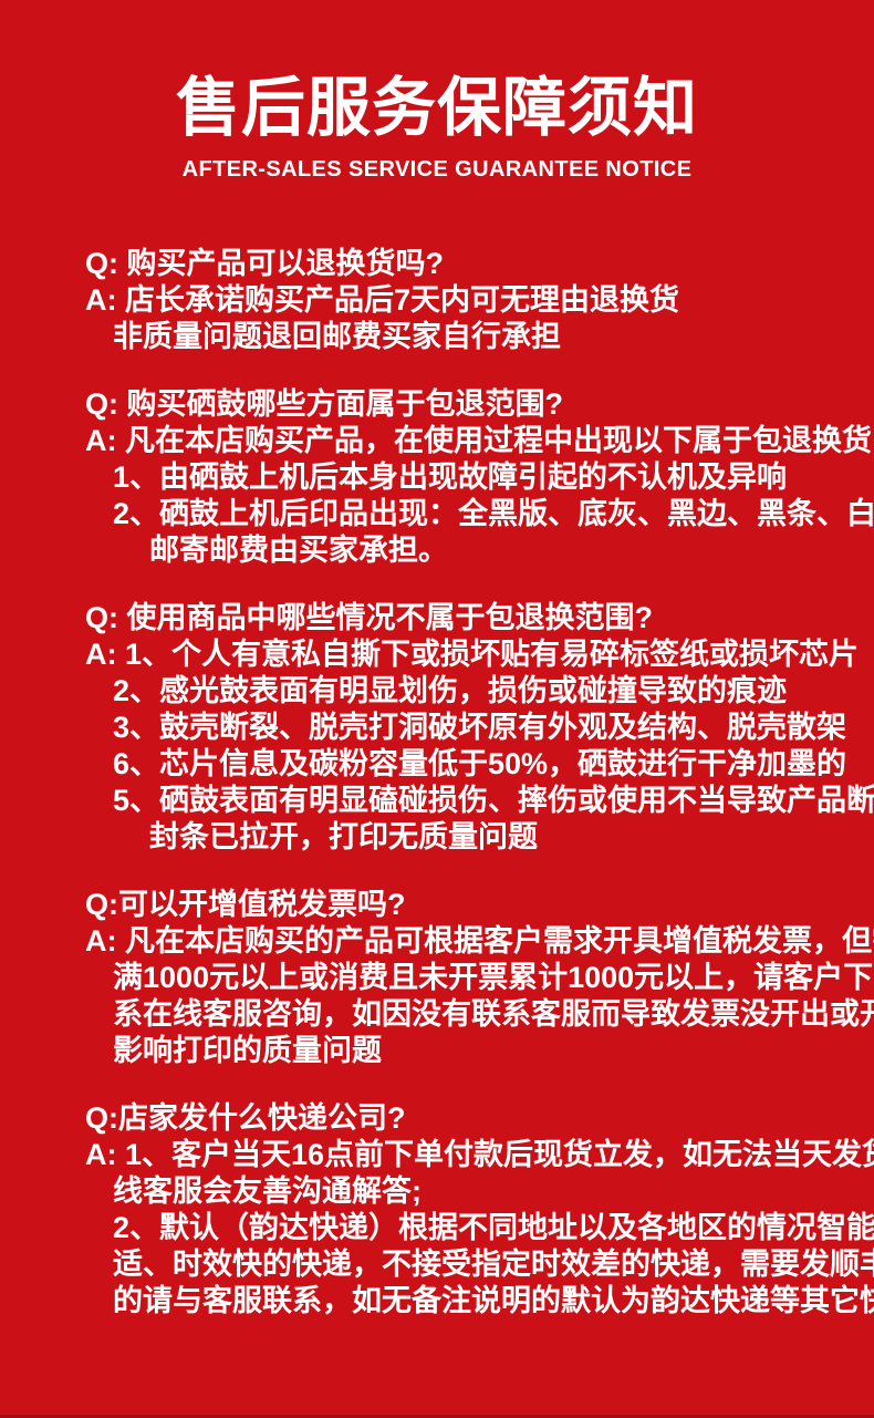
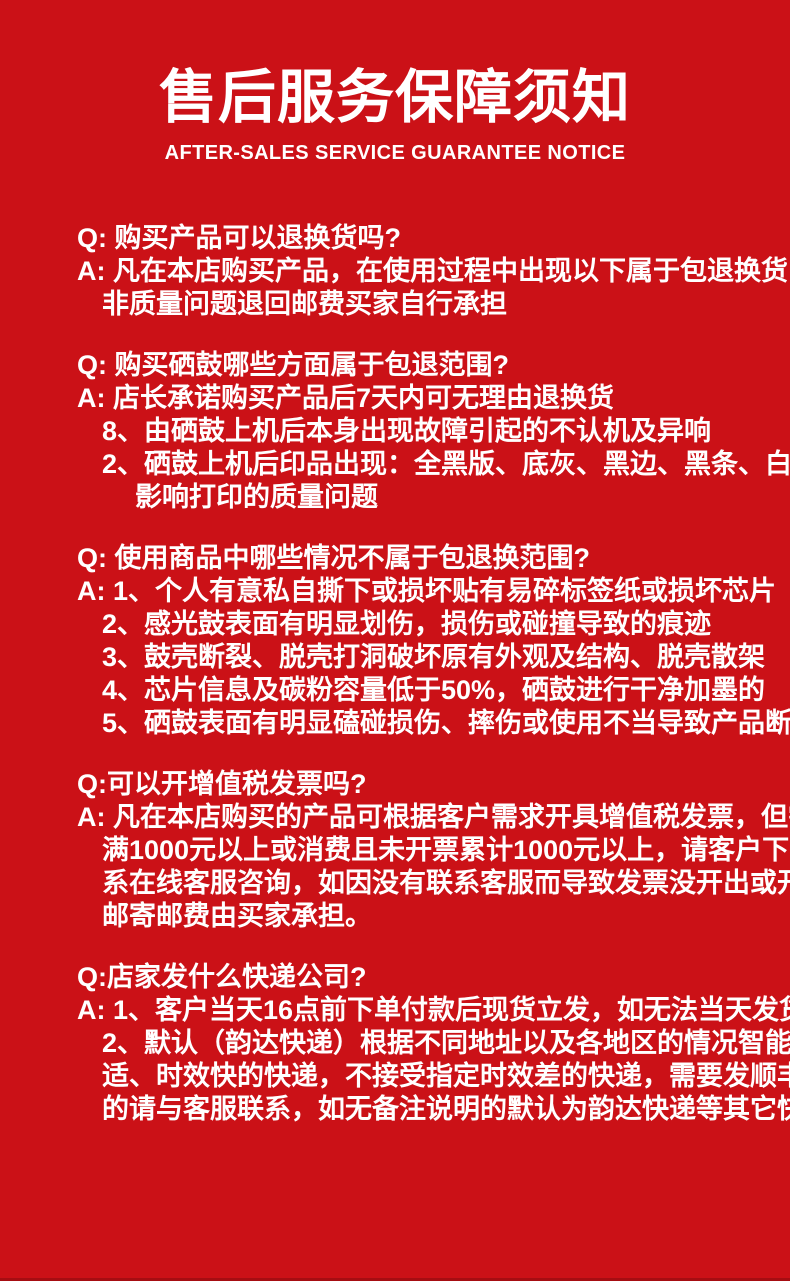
  售后服务保障须知
  AFTER-SALES SERVICE GUARANTEE NOTICE
  Q: 购买产品可以退换货吗?
- A: 店长承诺购买产品后7天内可无理由退换货
+ A: 凡在本店购买产品，在使用过程中出现以下属于包退换货
  非质量问题退回邮费买家自行承担
  Q: 购买硒鼓哪些方面属于包退范围?
- A: 凡在本店购买产品，在使用过程中出现以下属于包退换货
+ A: 店长承诺购买产品后7天内可无理由退换货
- 1、由硒鼓上机后本身出现故障引起的不认机及异响
+ 8、由硒鼓上机后本身出现故障引起的不认机及异响
  2、硒鼓上机后印品出现：全黑版、底灰、黑边、黑条、白
- 邮寄邮费由买家承担。
+ 影响打印的质量问题
  Q: 使用商品中哪些情况不属于包退换范围?
  A: 1、个人有意私自撕下或损坏贴有易碎标签纸或损坏芯片
  2、感光鼓表面有明显划伤，损伤或碰撞导致的痕迹
  3、鼓壳断裂、脱壳打洞破坏原有外观及结构、脱壳散架
- 6、芯片信息及碳粉容量低于50%，硒鼓进行干净加墨的
+ 4、芯片信息及碳粉容量低于50%，硒鼓进行干净加墨的
  5、硒鼓表面有明显磕碰损伤、摔伤或使用不当导致产品断
- 封条已拉开，打印无质量问题
  Q:可以开增值税发票吗?
  A: 凡在本店购买的产品可根据客户需求开具增值税发票，但
  满1000元以上或消费且未开票累计1000元以上，请客户下
  系在线客服咨询，如因没有联系客服而导致发票没开出或
- 影响打印的质量问题
+ 邮寄邮费由买家承担。
  Q:店家发什么快递公司?
  A: 1、客户当天16点前下单付款后现货立发，如无法当天发
- 线客服会友善沟通解答;
  2、默认（韵达快递）根据不同地址以及各地区的情况智能
  适、时效快的快递，不接受指定时效差的快递，需要发顺
  的请与客服联系，如无备注说明的默认为韵达快递等其它
